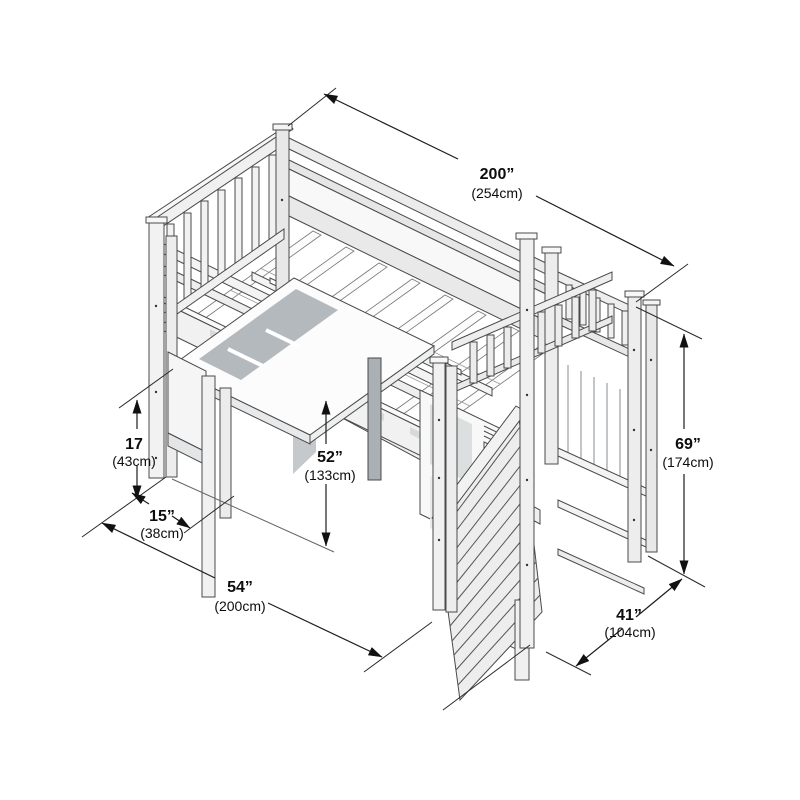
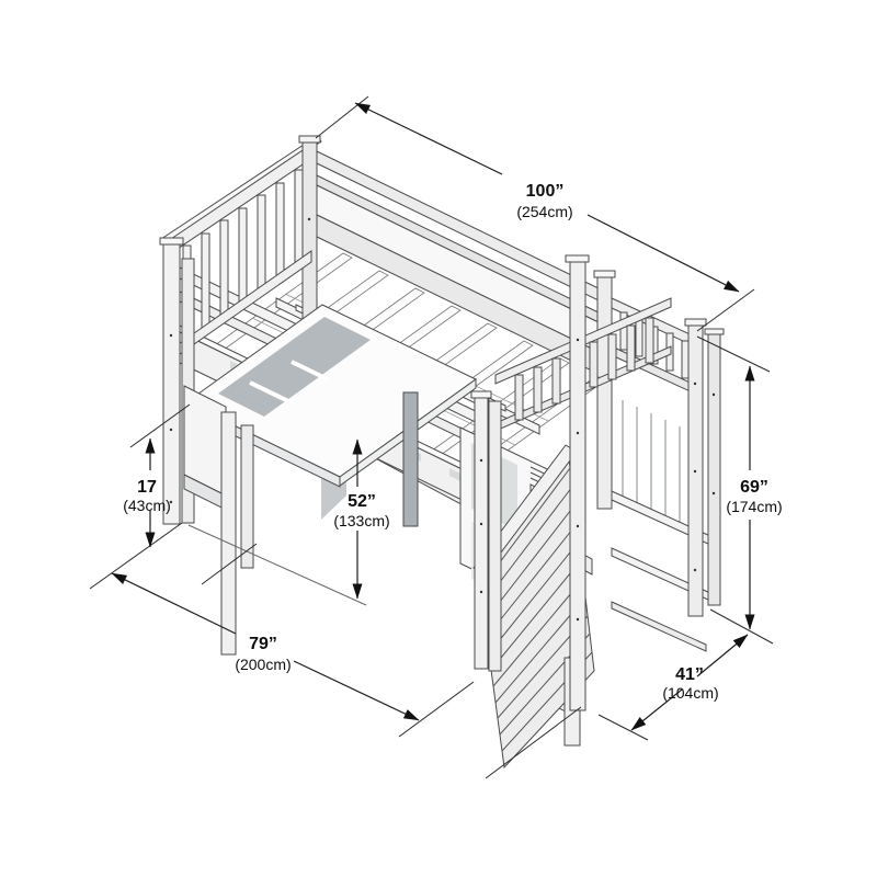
- 200”
+ 100”
  (254cm)
  69”
  (174cm)
  17
  (43cm)
  52”
  (133cm)
- 15”
- (38cm)
- 54”
+ 79”
  (200cm)
  41”
  (104cm)
